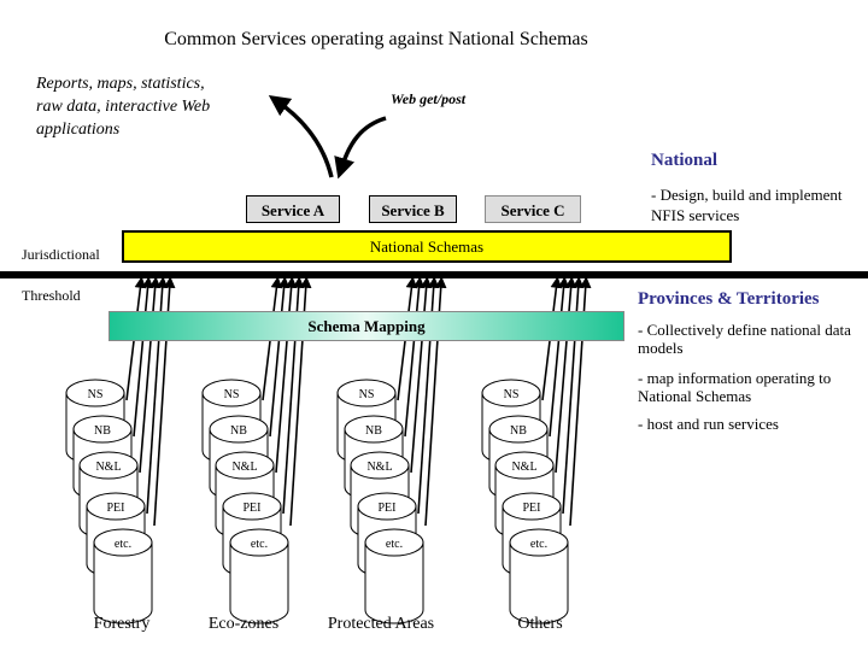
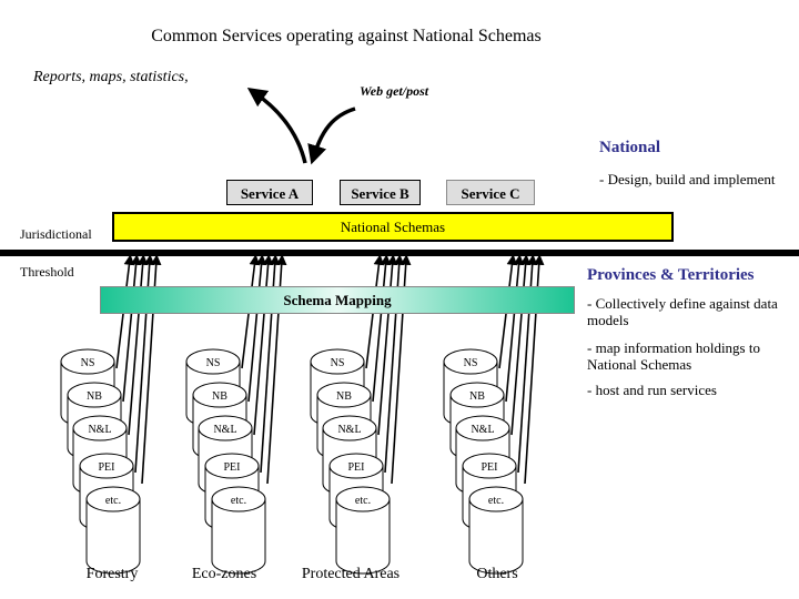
  Common Services operating against National Schemas
  Reports, maps, statistics,
- raw data, interactive Web
- applications
  Web get/post
  NS
  NB
  N&L
  PEI
  etc.
  NS
  NB
  N&L
  PEI
  etc.
  NS
  NB
  N&L
  PEI
  etc.
  NS
  NB
  N&L
  PEI
  etc.
  Service A
  Service B
  Service C
  National Schemas
  Jurisdictional
  Threshold
  Schema Mapping
  National
  - Design, build and implement
- NFIS services
  Provinces & Territories
- - Collectively define national data models
+ - Collectively define against data models
- - map information operating to National Schemas
+ - map information holdings to National Schemas
  - host and run services
  Forestry
  Eco-zones
  Protected Areas
  Others
